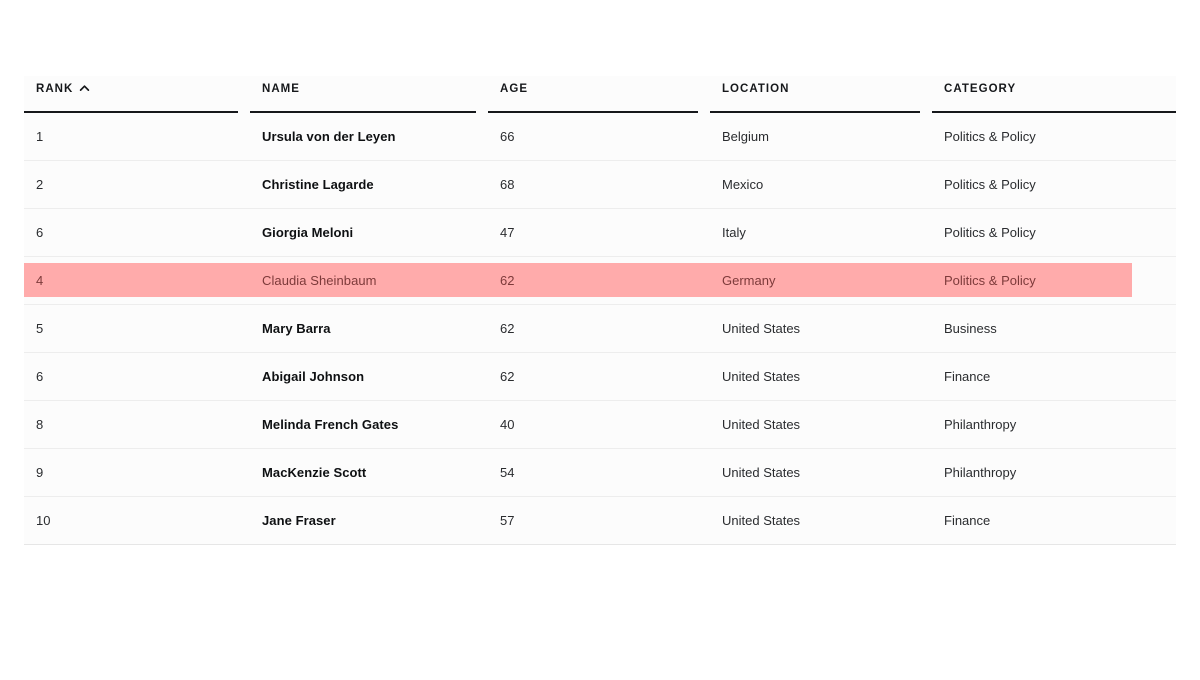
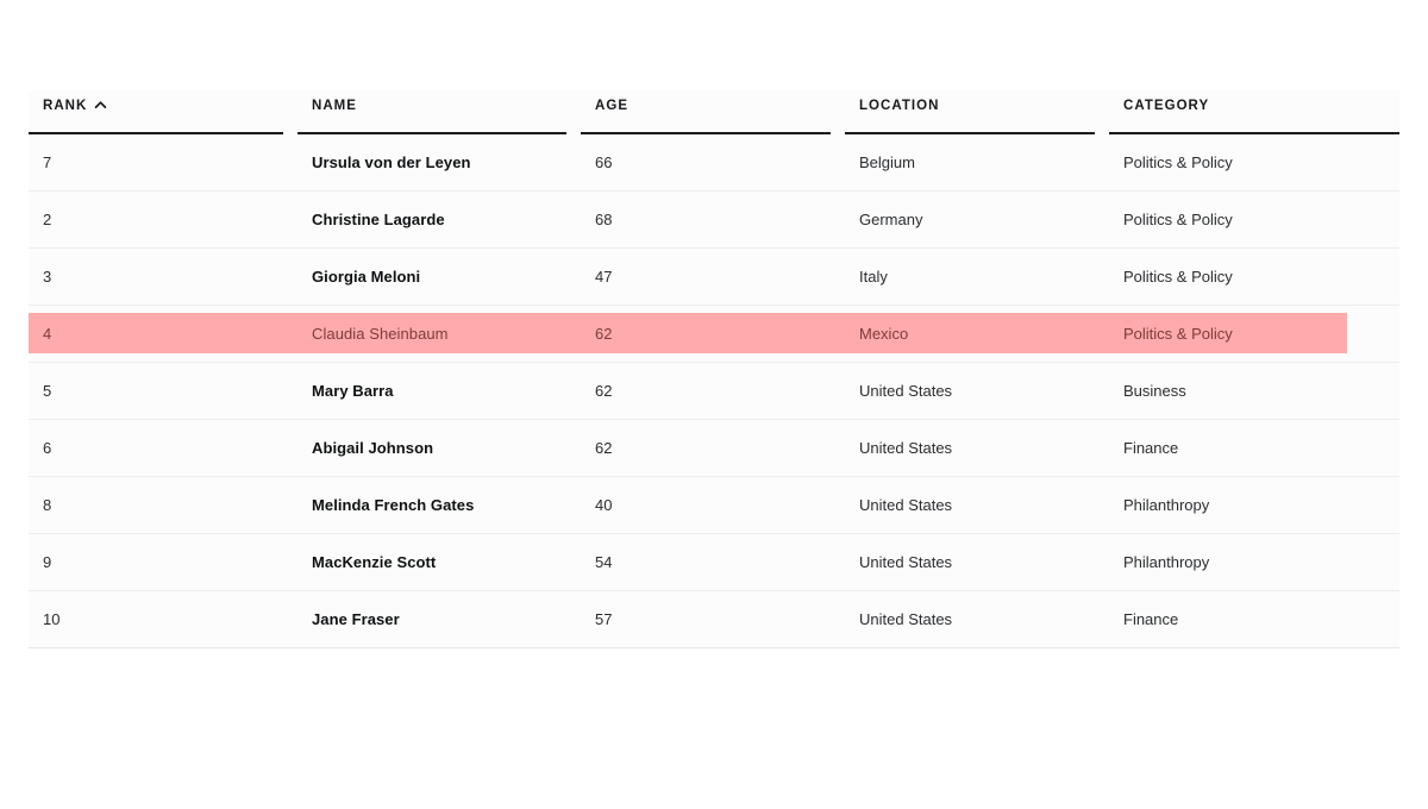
  RANK	NAME	AGE	LOCATION	CATEGORY
- 1	Ursula von der Leyen	66	Belgium	Politics & Policy
+ 7	Ursula von der Leyen	66	Belgium	Politics & Policy
- 2	Christine Lagarde	68	Mexico	Politics & Policy
+ 2	Christine Lagarde	68	Germany	Politics & Policy
- 6	Giorgia Meloni	47	Italy	Politics & Policy
+ 3	Giorgia Meloni	47	Italy	Politics & Policy
- 4	Claudia Sheinbaum	62	Germany	Politics & Policy
+ 4	Claudia Sheinbaum	62	Mexico	Politics & Policy
  5	Mary Barra	62	United States	Business
  6	Abigail Johnson	62	United States	Finance
  8	Melinda French Gates	40	United States	Philanthropy
  9	MacKenzie Scott	54	United States	Philanthropy
  10	Jane Fraser	57	United States	Finance
